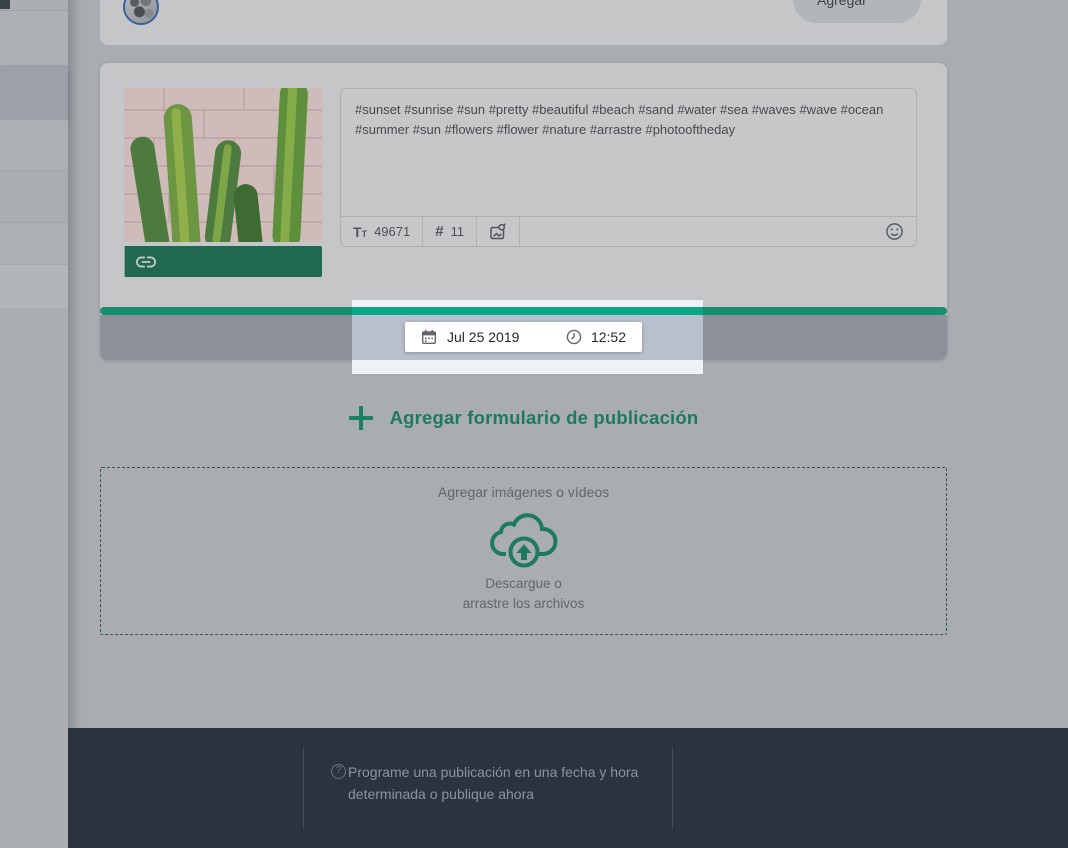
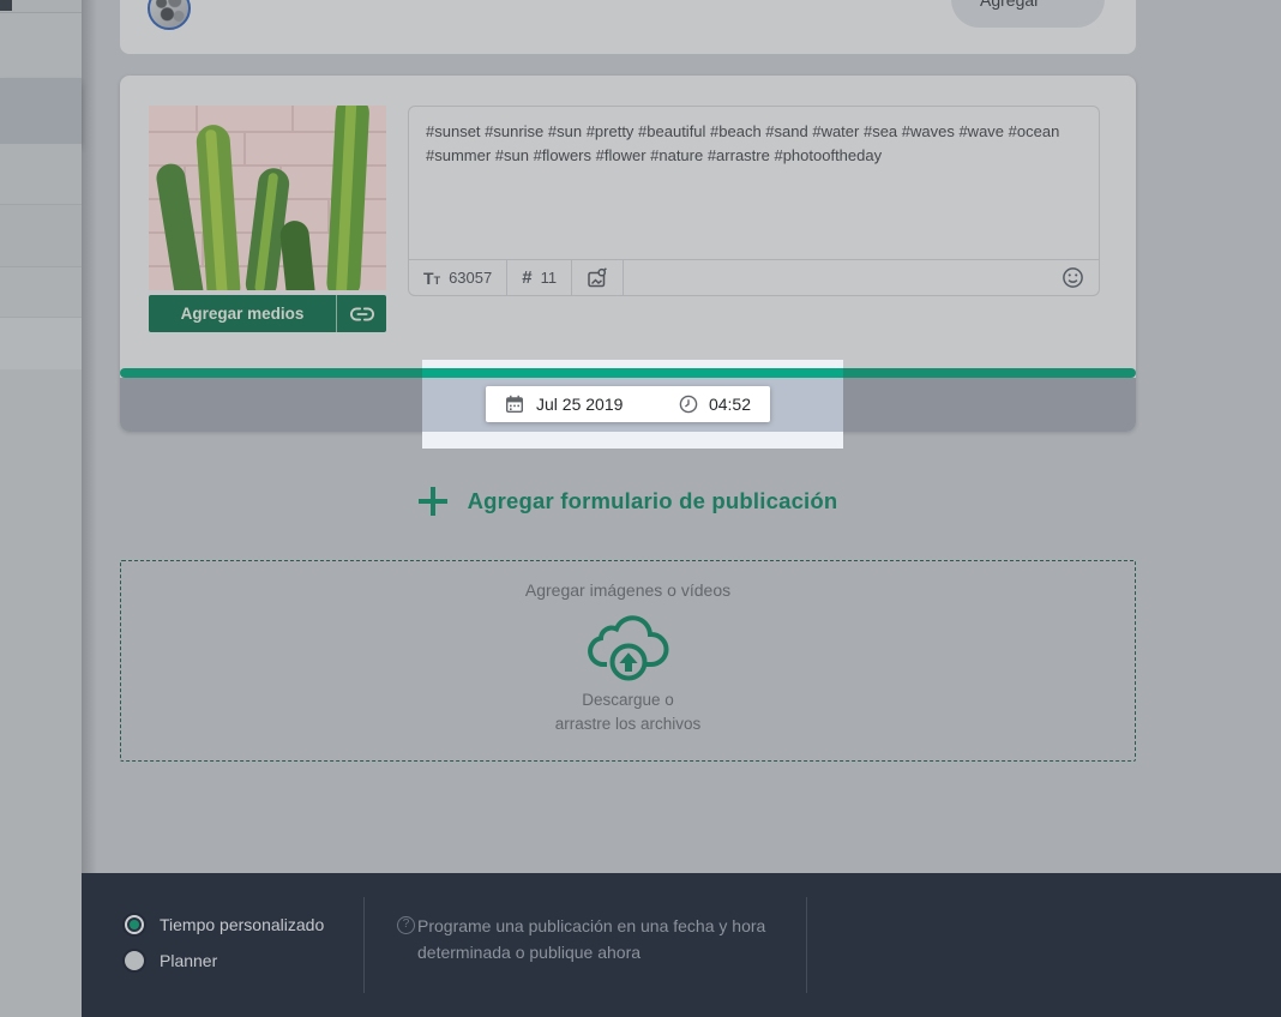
+ Agregar medios
  #sunset #sunrise #sun #pretty #beautiful #beach #sand #water #sea #waves #wave #ocean #summer #sun #flowers #flower #nature #arrastre #photooftheday
  TT
- 49671
+ 63057
  #
  11
  Jul 25 2019
- 12:52
+ 04:52
  Agregar formulario de publicación
  Agregar imágenes o vídeos
  Descargue o
  arrastre los archivos
+ Tiempo personalizado
+ Planner
  ?
  Programe una publicación en una fecha y hora determinada o publique ahora
